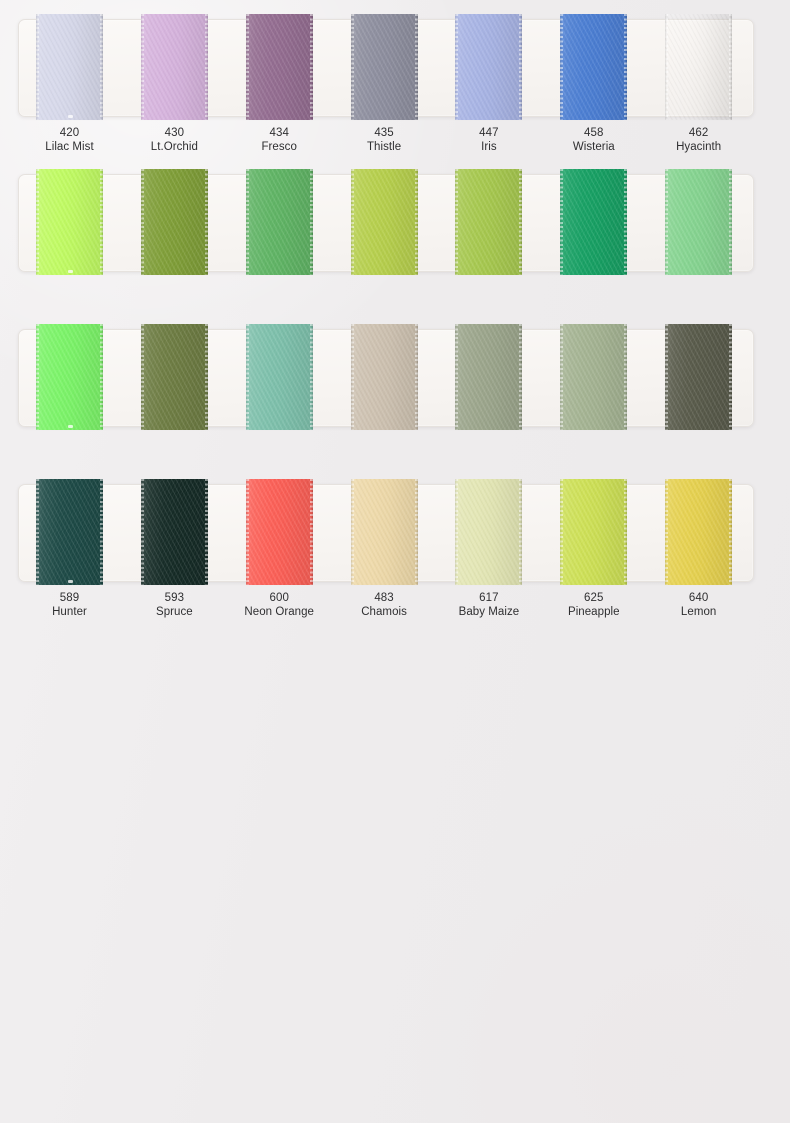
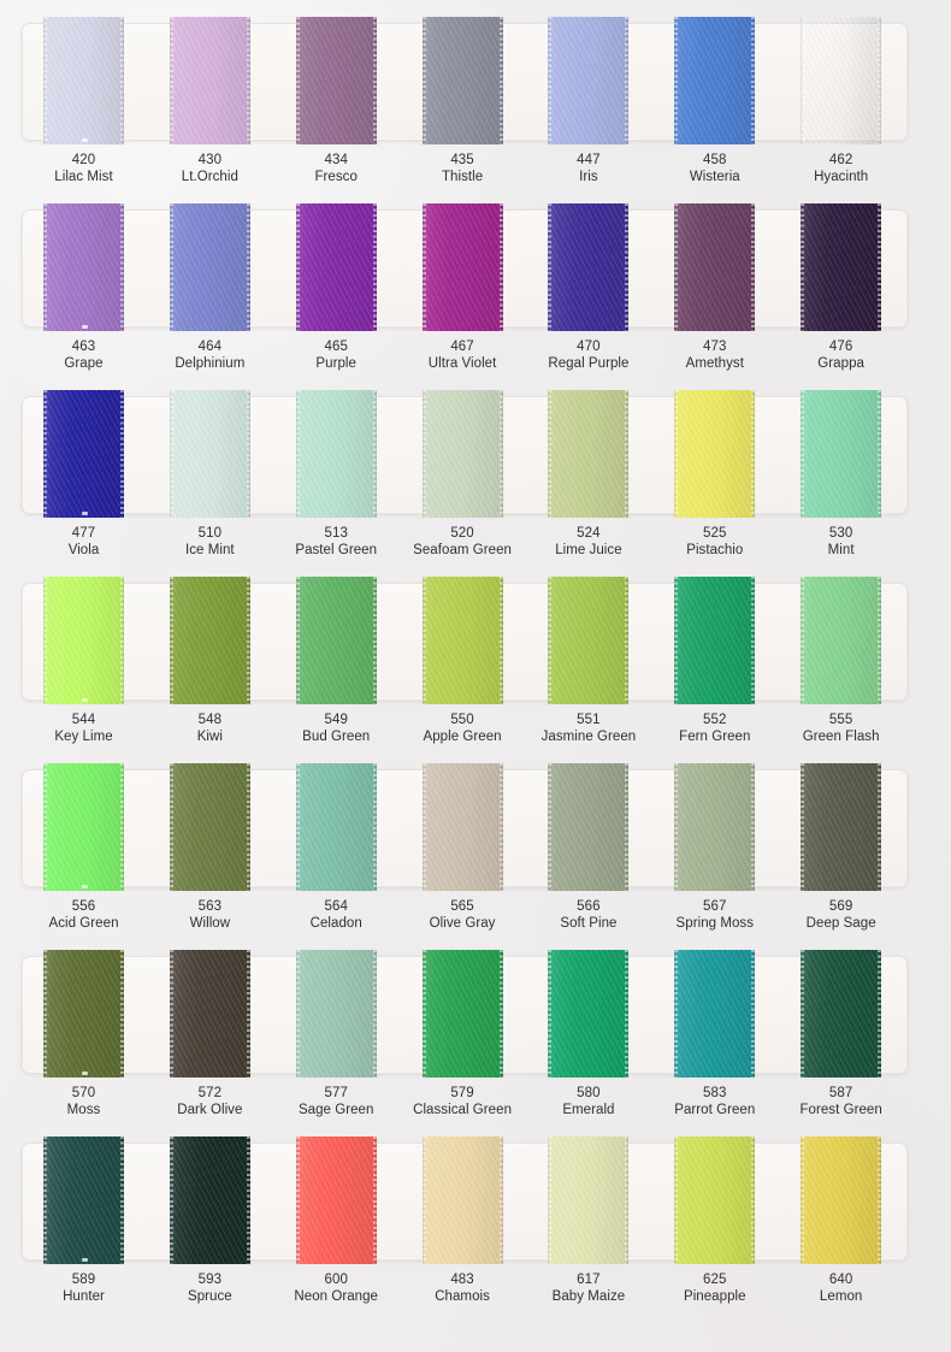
  420
  Lilac Mist
  430
  Lt.Orchid
  434
  Fresco
  435
  Thistle
  447
  Iris
  458
  Wisteria
  462
  Hyacinth
+ 463
+ Grape
+ 464
+ Delphinium
+ 465
+ Purple
+ 467
+ Ultra Violet
+ 470
+ Regal Purple
+ 473
+ Amethyst
+ 476
+ Grappa
+ 477
+ Viola
+ 510
+ Ice Mint
+ 513
+ Pastel Green
+ 520
+ Seafoam Green
+ 524
+ Lime Juice
+ 525
+ Pistachio
+ 530
+ Mint
+ 544
+ Key Lime
+ 548
+ Kiwi
+ 549
+ Bud Green
+ 550
+ Apple Green
+ 551
+ Jasmine Green
+ 552
+ Fern Green
+ 555
+ Green Flash
+ 556
+ Acid Green
+ 563
+ Willow
+ 564
+ Celadon
+ 565
+ Olive Gray
+ 566
+ Soft Pine
+ 567
+ Spring Moss
+ 569
+ Deep Sage
+ 570
+ Moss
+ 572
+ Dark Olive
+ 577
+ Sage Green
+ 579
+ Classical Green
+ 580
+ Emerald
+ 583
+ Parrot Green
+ 587
+ Forest Green
  589
  Hunter
  593
  Spruce
  600
  Neon Orange
  483
  Chamois
  617
  Baby Maize
  625
  Pineapple
  640
  Lemon
